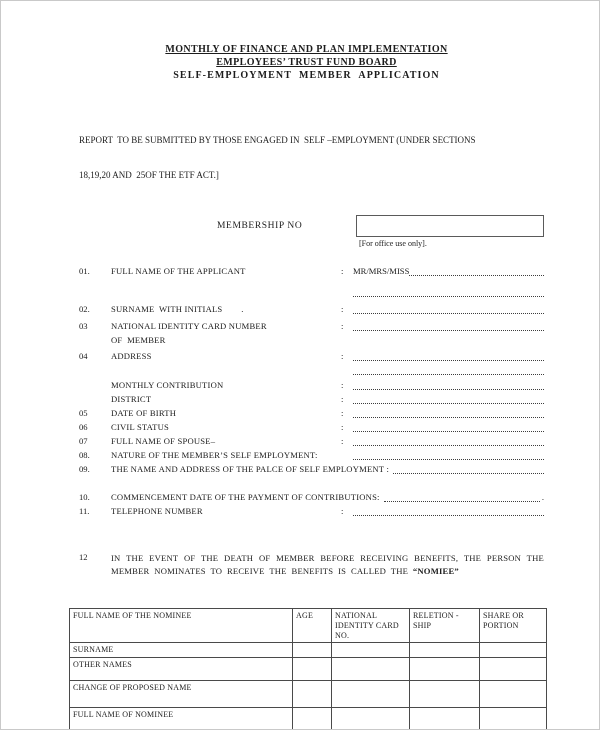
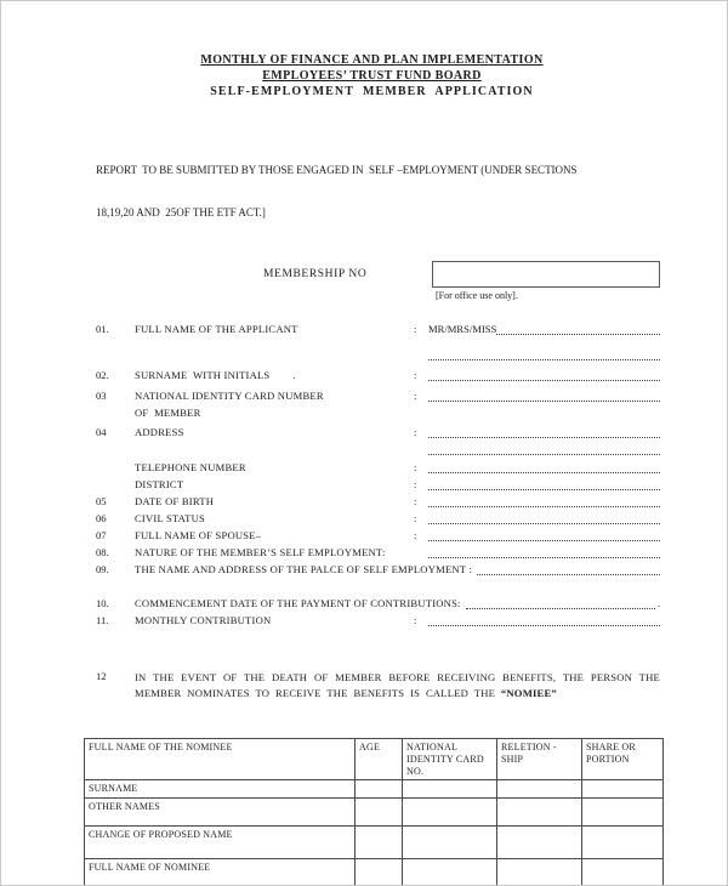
  MONTHLY OF FINANCE AND PLAN IMPLEMENTATION
  EMPLOYEES’ TRUST FUND BOARD
  SELF-EMPLOYMENT MEMBER APPLICATION
  REPORT TO BE SUBMITTED BY THOSE ENGAGED IN SELF –EMPLOYMENT (UNDER SECTIONS
  18,19,20 AND 25OF THE ETF ACT.]
  MEMBERSHIP NO
  [For office use only].
  01.
  FULL NAME OF THE APPLICANT
  :
  MR/MRS/MISS
  02.
  SURNAME WITH INITIALS .
  :
  03
  NATIONAL IDENTITY CARD NUMBER
  :
  OF MEMBER
  04
  ADDRESS
  :
- MONTHLY CONTRIBUTION
+ TELEPHONE NUMBER
  :
  DISTRICT
  :
  05
  DATE OF BIRTH
  :
  06
  CIVIL STATUS
  :
  07
  FULL NAME OF SPOUSE–
  :
  08.
  NATURE OF THE MEMBER’S SELF EMPLOYMENT:
  09.
  THE NAME AND ADDRESS OF THE PALCE OF SELF EMPLOYMENT :
  10.
  COMMENCEMENT DATE OF THE PAYMENT OF CONTRIBUTIONS:
  .
  11.
- TELEPHONE NUMBER
+ MONTHLY CONTRIBUTION
  :
  12
  IN THE EVENT OF THE DEATH OF MEMBER BEFORE RECEIVING BENEFITS, THE PERSON THE MEMBER NOMINATES TO RECEIVE THE BENEFITS IS CALLED THE “NOMIEE”
  FULL NAME OF THE NOMINEE	AGE	NATIONAL IDENTITY CARD NO.	RELETION -SHIP	SHARE OR PORTION
  SURNAME
  OTHER NAMES
  CHANGE OF PROPOSED NAME
  FULL NAME OF NOMINEE
